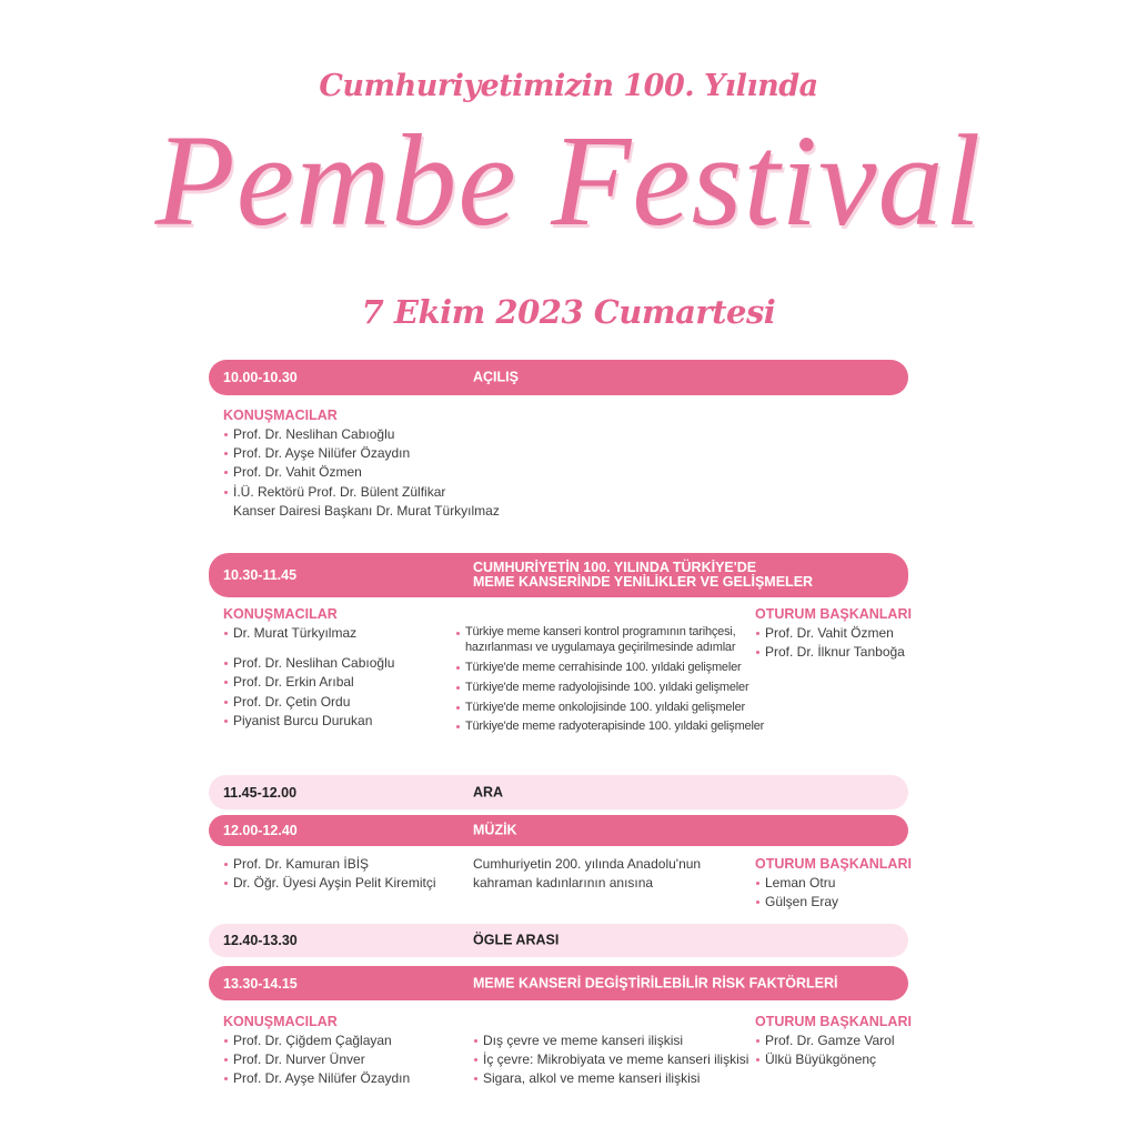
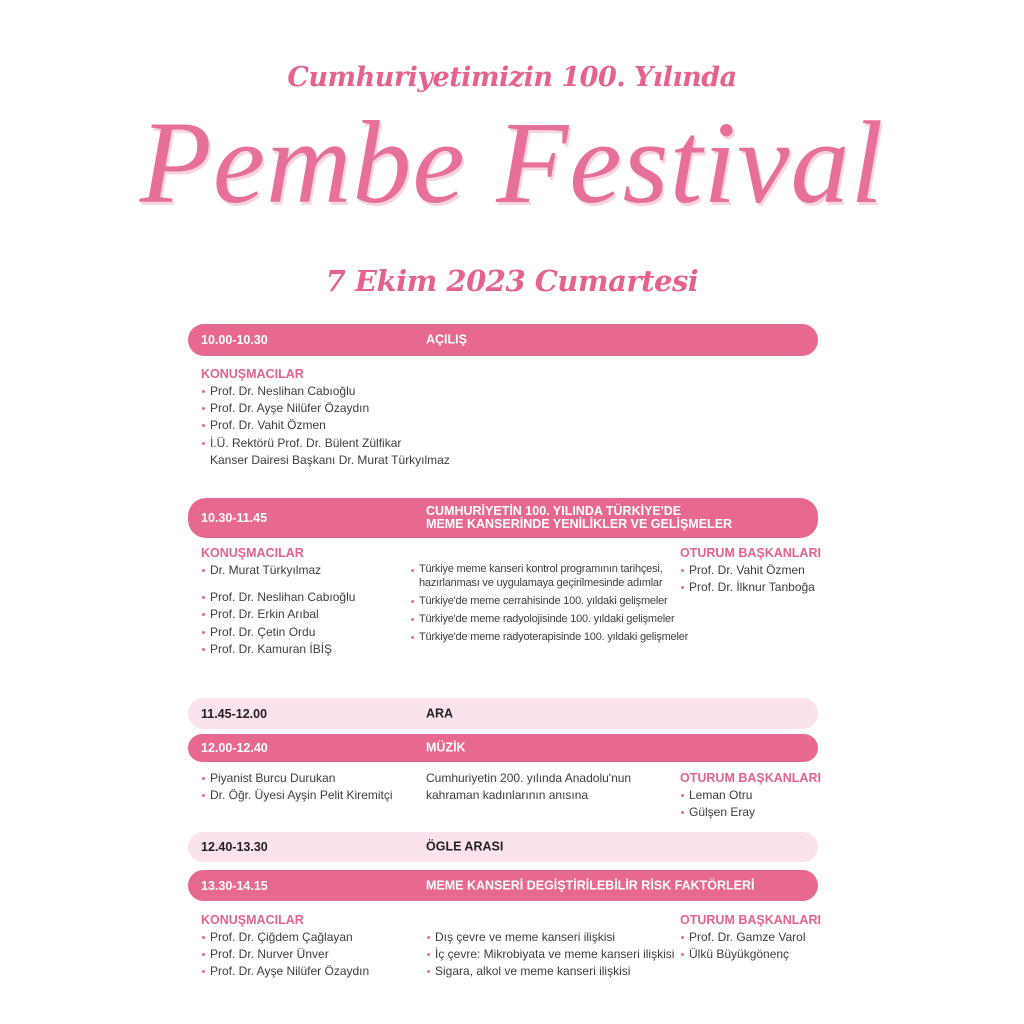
  Cumhuriyetimizin 100. Yılında
  Pembe Festival
  7 Ekim 2023 Cumartesi
  10.00-10.30
  AÇILIŞ
  KONUŞMACILAR
  Prof. Dr. Neslihan Cabıoğlu
  Prof. Dr. Ayşe Nilüfer Özaydın
  Prof. Dr. Vahit Özmen
  İ.Ü. Rektörü Prof. Dr. Bülent Zülfikar
  Kanser Dairesi Başkanı Dr. Murat Türkyılmaz
  10.30-11.45
  CUMHURİYETİN 100. YILINDA TÜRKİYE'DE
  MEME KANSERİNDE YENİLİKLER VE GELİŞMELER
  KONUŞMACILAR
  Dr. Murat Türkyılmaz
  Prof. Dr. Neslihan Cabıoğlu
  Prof. Dr. Erkin Arıbal
  Prof. Dr. Çetin Ordu
- Piyanist Burcu Durukan
+ Prof. Dr. Kamuran İBİŞ
  Türkiye meme kanseri kontrol programının tarihçesi,
  hazırlanması ve uygulamaya geçirilmesinde adımlar
  Türkiye'de meme cerrahisinde 100. yıldaki gelişmeler
  Türkiye'de meme radyolojisinde 100. yıldaki gelişmeler
- Türkiye'de meme onkolojisinde 100. yıldaki gelişmeler
  Türkiye'de meme radyoterapisinde 100. yıldaki gelişmeler
  OTURUM BAŞKANLARI
  Prof. Dr. Vahit Özmen
  Prof. Dr. İlknur Tanboğa
  11.45-12.00
  ARA
  12.00-12.40
  MÜZİK
- Prof. Dr. Kamuran İBİŞ
+ Piyanist Burcu Durukan
  Dr. Öğr. Üyesi Ayşin Pelit Kiremitçi
  Cumhuriyetin 200. yılında Anadolu'nun
  kahraman kadınlarının anısına
  OTURUM BAŞKANLARI
  Leman Otru
  Gülşen Eray
  12.40-13.30
  ÖGLE ARASI
  13.30-14.15
  MEME KANSERİ DEGİŞTİRİLEBİLİR RİSK FAKTÖRLERİ
  KONUŞMACILAR
  Prof. Dr. Çiğdem Çağlayan
  Prof. Dr. Nurver Ünver
  Prof. Dr. Ayşe Nilüfer Özaydın
  Dış çevre ve meme kanseri ilişkisi
  İç çevre: Mikrobiyata ve meme kanseri ilişkisi
  Sigara, alkol ve meme kanseri ilişkisi
  OTURUM BAŞKANLARI
  Prof. Dr. Gamze Varol
  Ülkü Büyükgönenç
